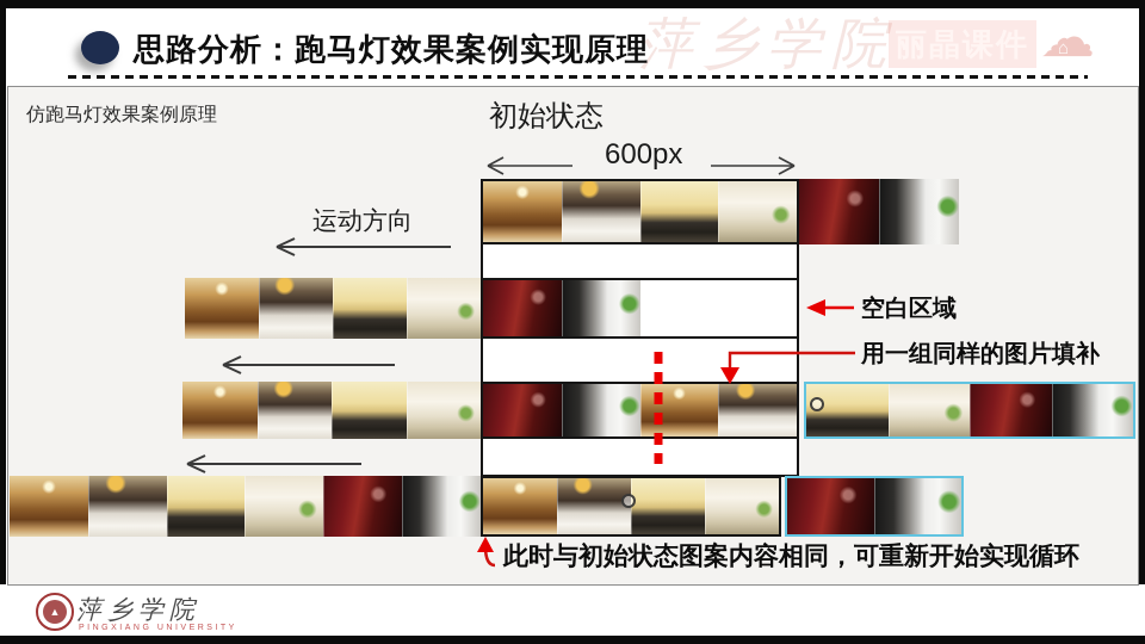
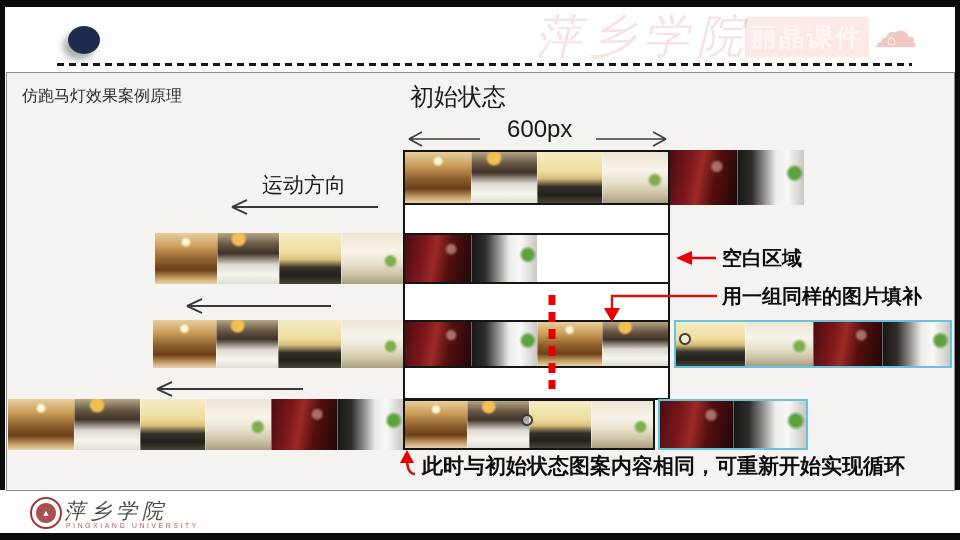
  萍乡学院
  ☁
  ⌂
- 思路分析：跑马灯效果案例实现原理
  仿跑马灯效果案例原理
  初始状态
  600px
  运动方向
  空白区域
  用一组同样的图片填补
  此时与初始状态图案内容相同，可重新开始实现循环
  ▲
  萍乡学院
